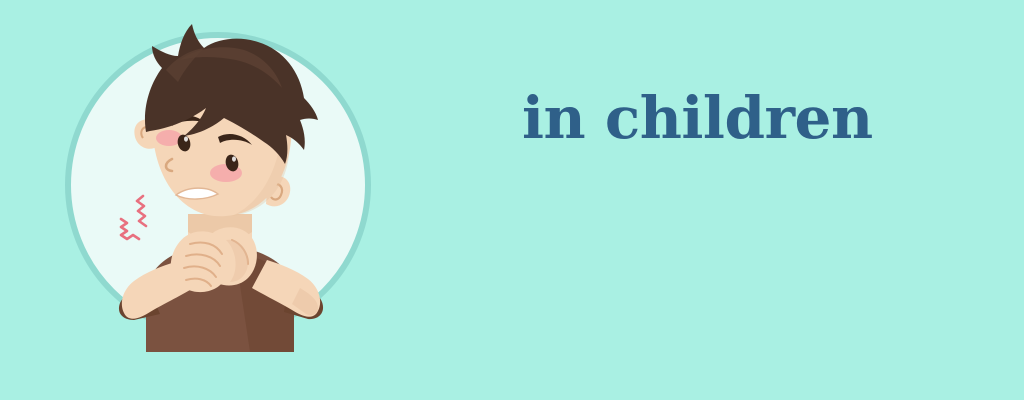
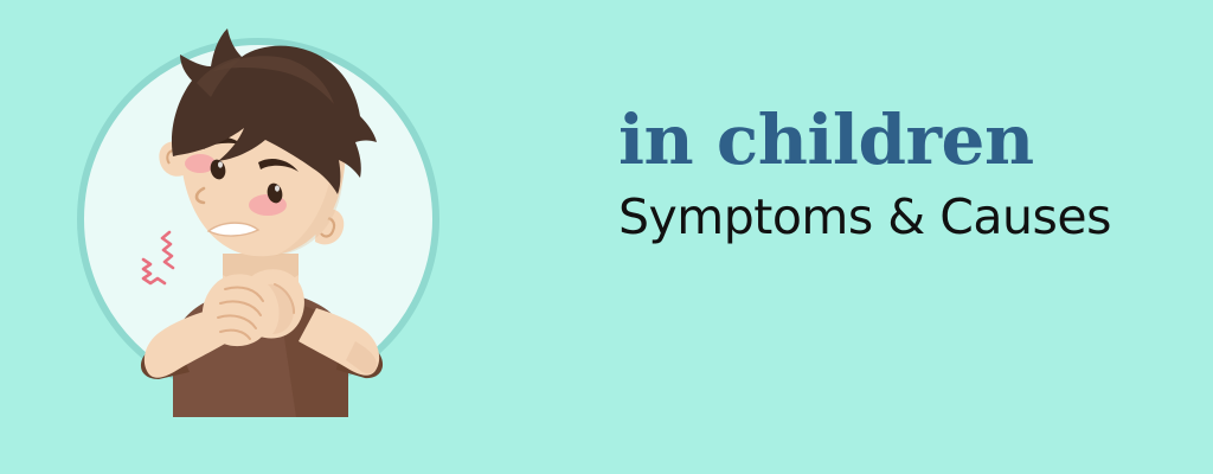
  in children
+ Symptoms & Causes
